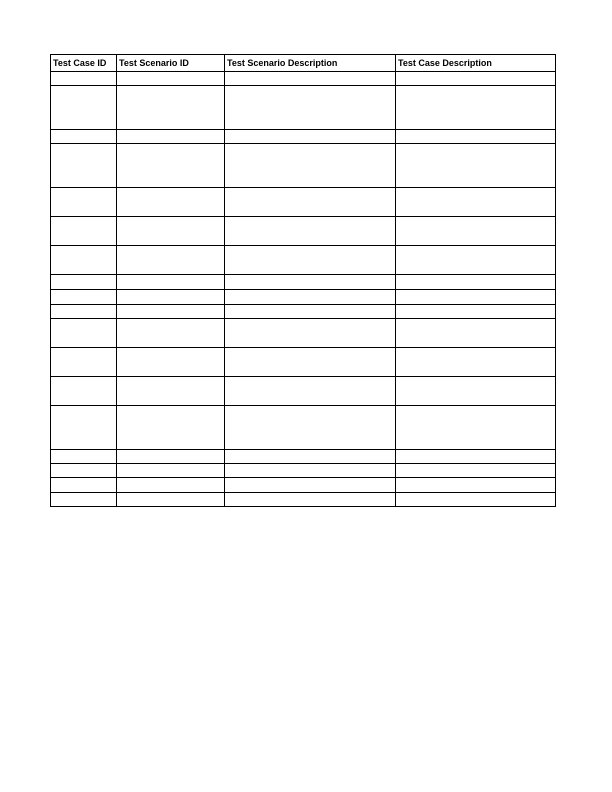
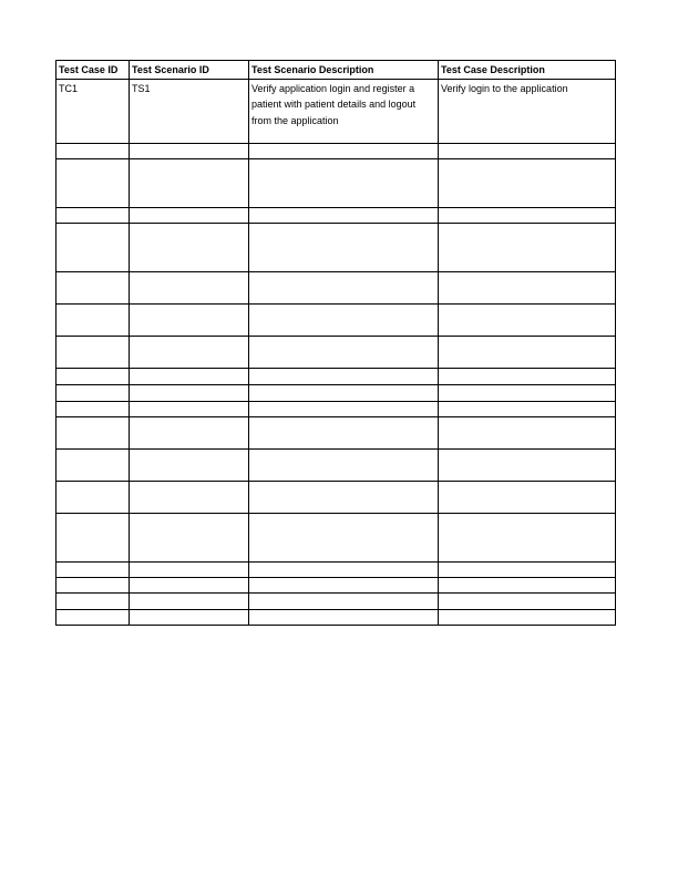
  Test Case ID	Test Scenario ID	Test Scenario Description	Test Case Description
+ TC1	TS1	Verify application login and register a patient with patient details and logout from the application	Verify login to the application
